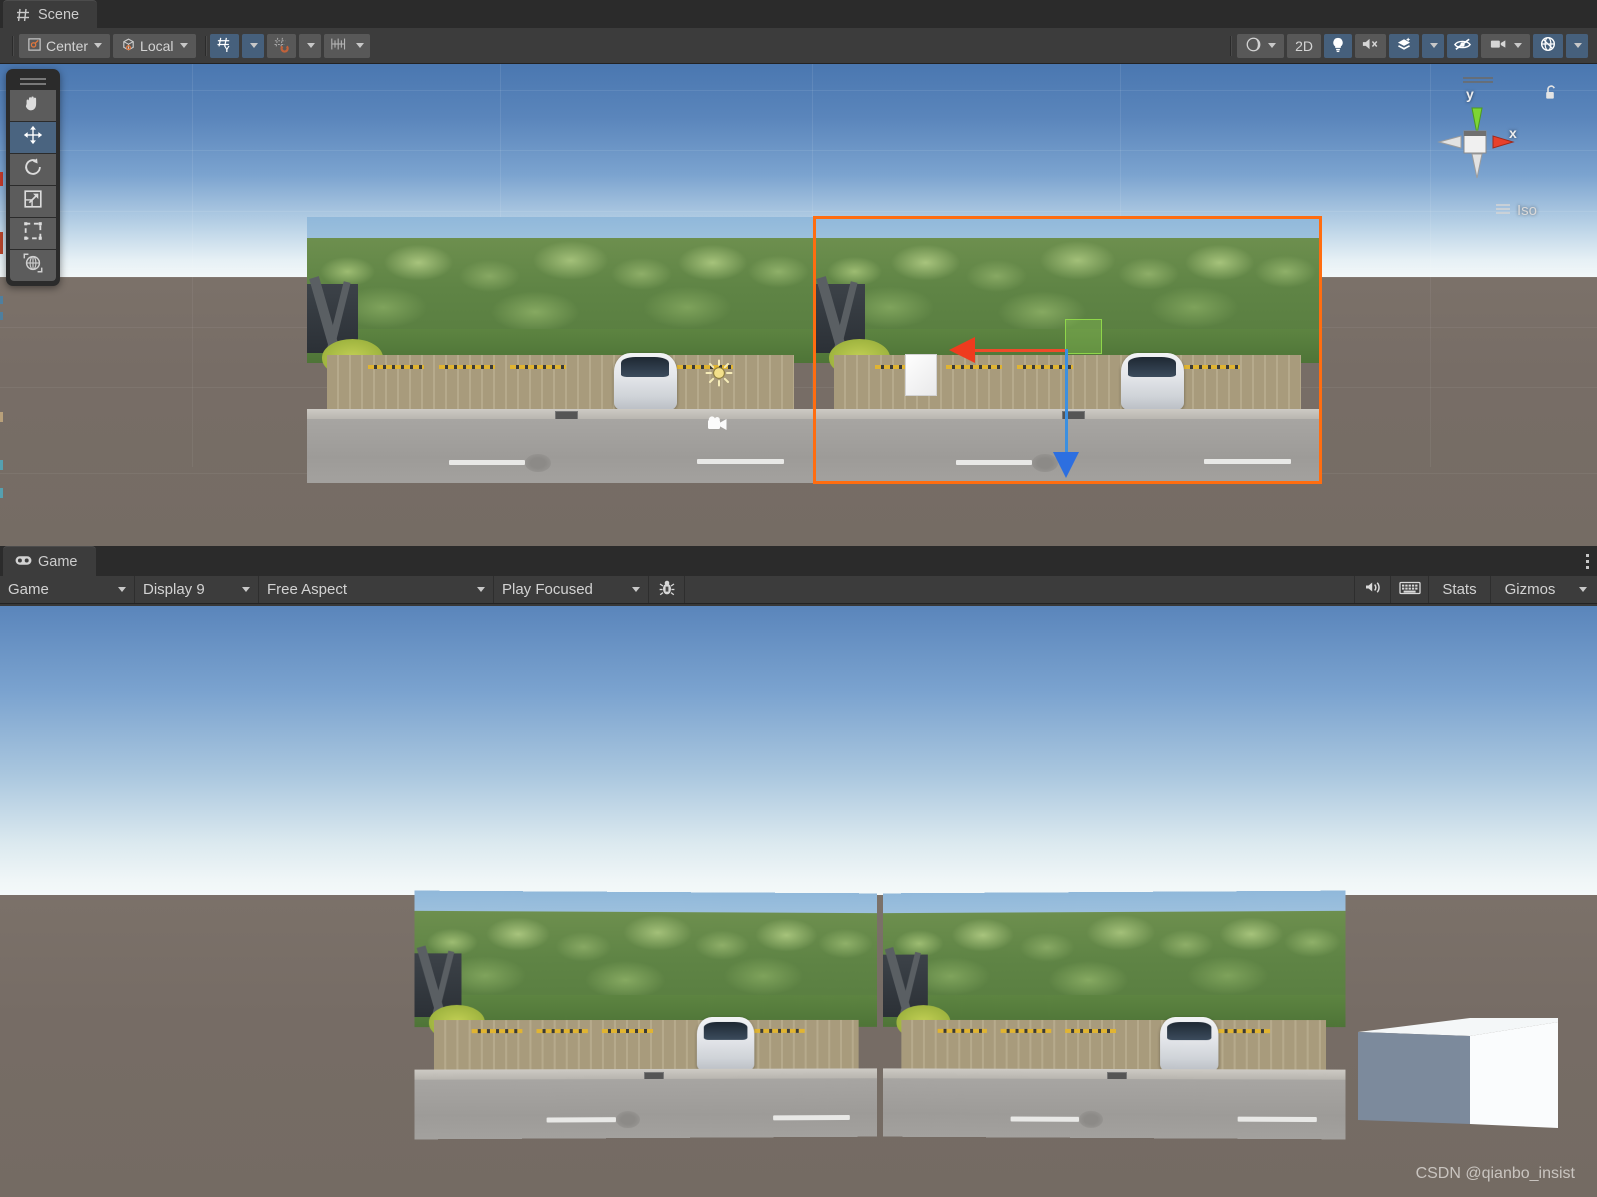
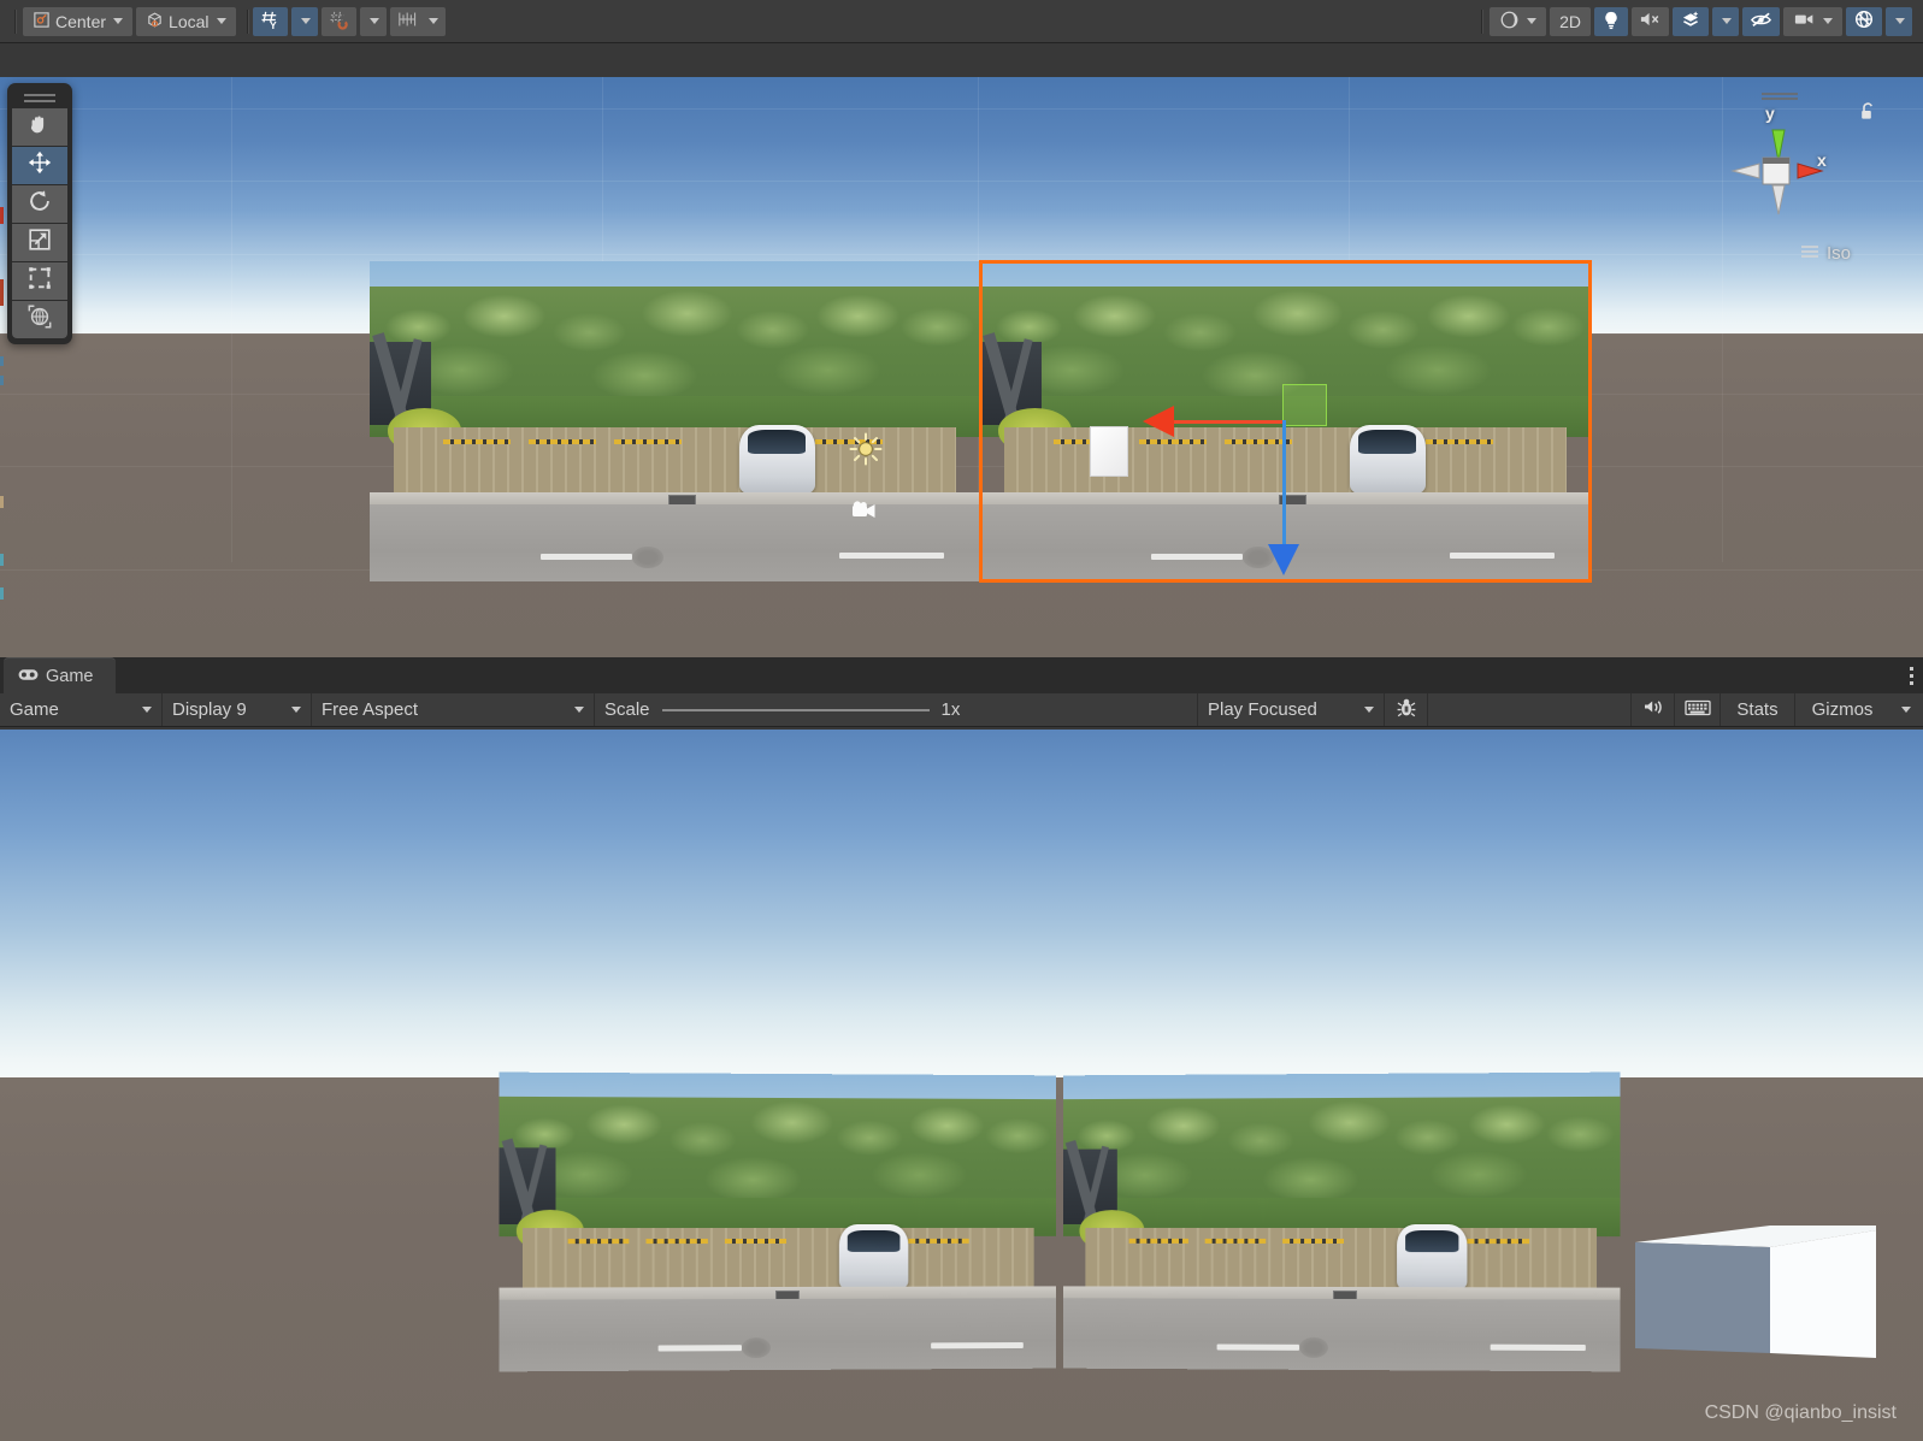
- Scene
  Center
  Local
  Y
  2D
  y
  x
  Iso
  Game
  Game
  Display 9
  Free Aspect
+ Scale
+ 1x
  Play Focused
  Stats
  Gizmos
  CSDN @qianbo_insist
